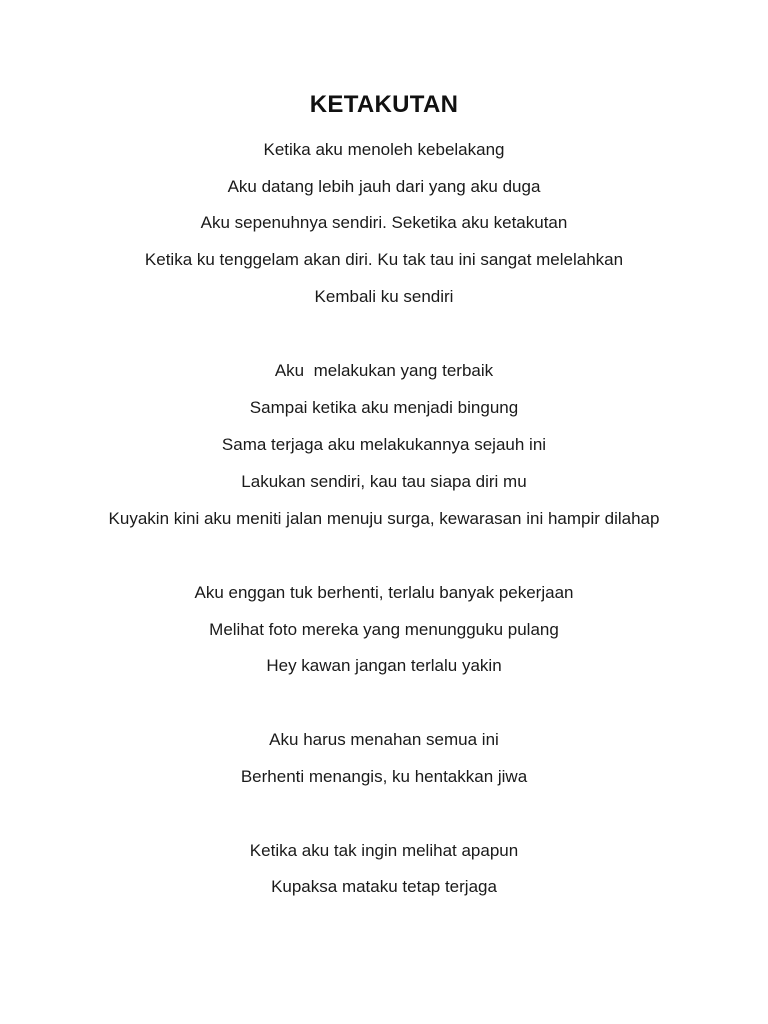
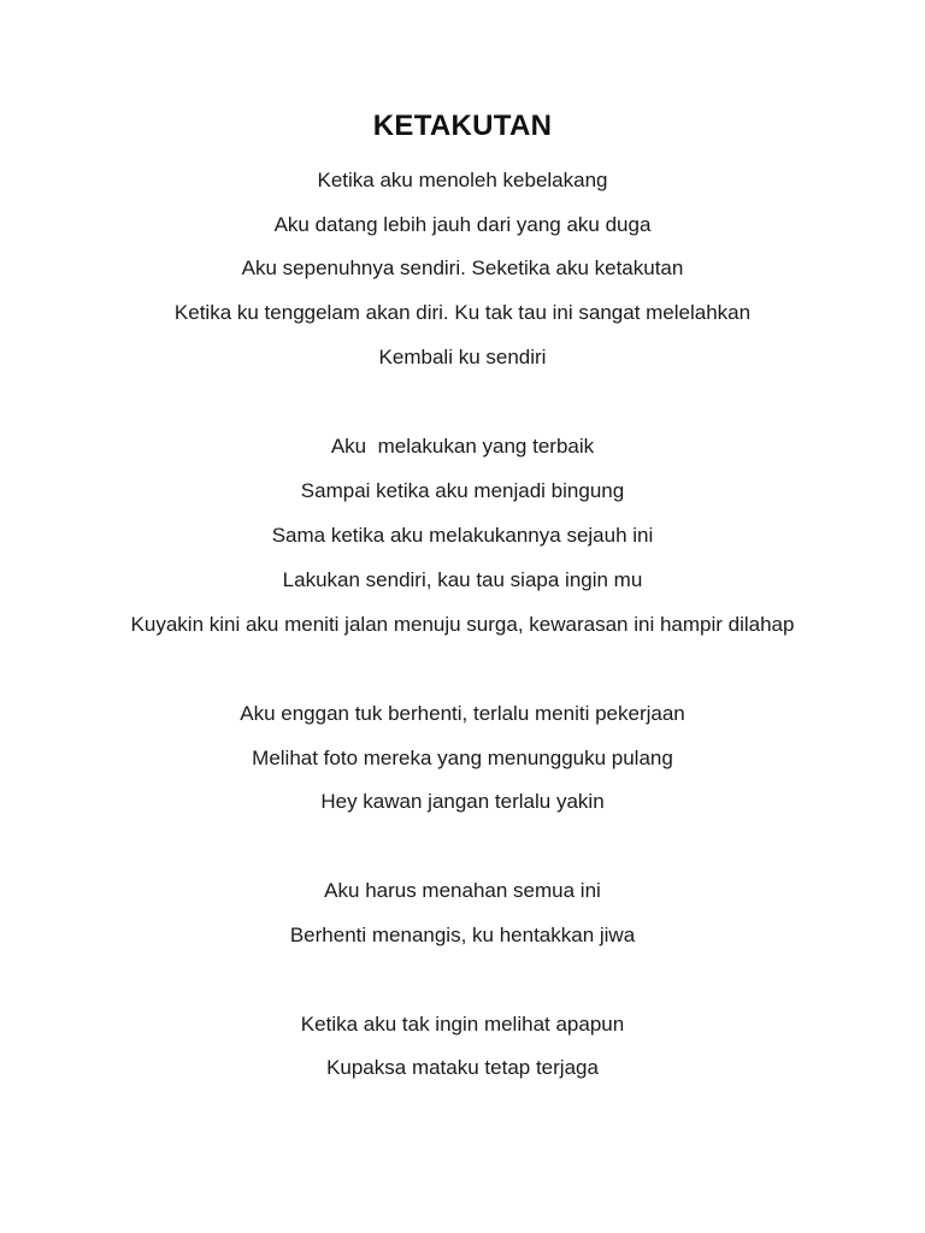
  KETAKUTAN
  Ketika aku menoleh kebelakang
  Aku datang lebih jauh dari yang aku duga
  Aku sepenuhnya sendiri. Seketika aku ketakutan
  Ketika ku tenggelam akan diri. Ku tak tau ini sangat melelahkan
  Kembali ku sendiri
  Aku melakukan yang terbaik
  Sampai ketika aku menjadi bingung
- Sama terjaga aku melakukannya sejauh ini
+ Sama ketika aku melakukannya sejauh ini
- Lakukan sendiri, kau tau siapa diri mu
+ Lakukan sendiri, kau tau siapa ingin mu
  Kuyakin kini aku meniti jalan menuju surga, kewarasan ini hampir dilahap
- Aku enggan tuk berhenti, terlalu banyak pekerjaan
+ Aku enggan tuk berhenti, terlalu meniti pekerjaan
  Melihat foto mereka yang menungguku pulang
  Hey kawan jangan terlalu yakin
  Aku harus menahan semua ini
  Berhenti menangis, ku hentakkan jiwa
  Ketika aku tak ingin melihat apapun
  Kupaksa mataku tetap terjaga
